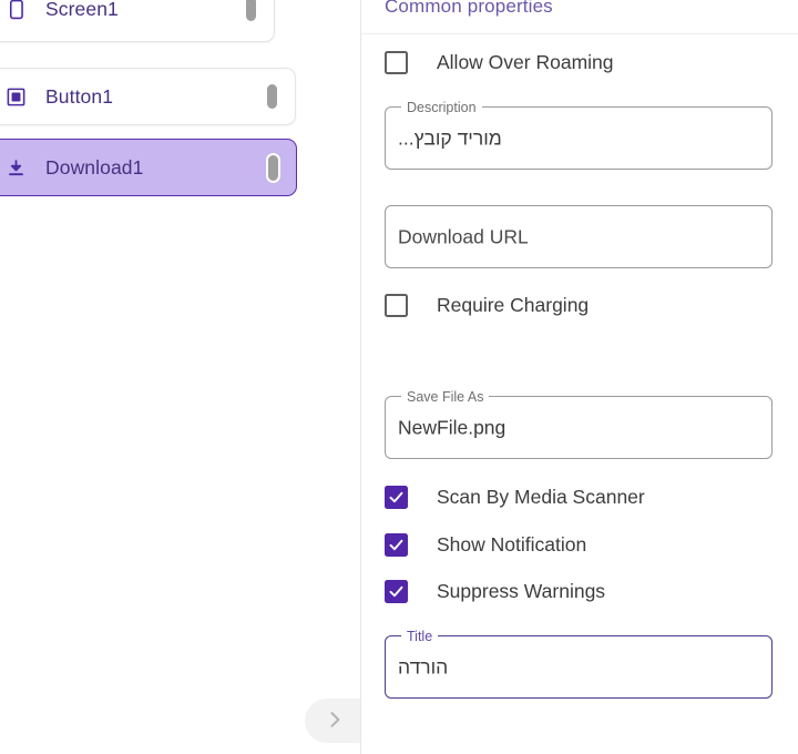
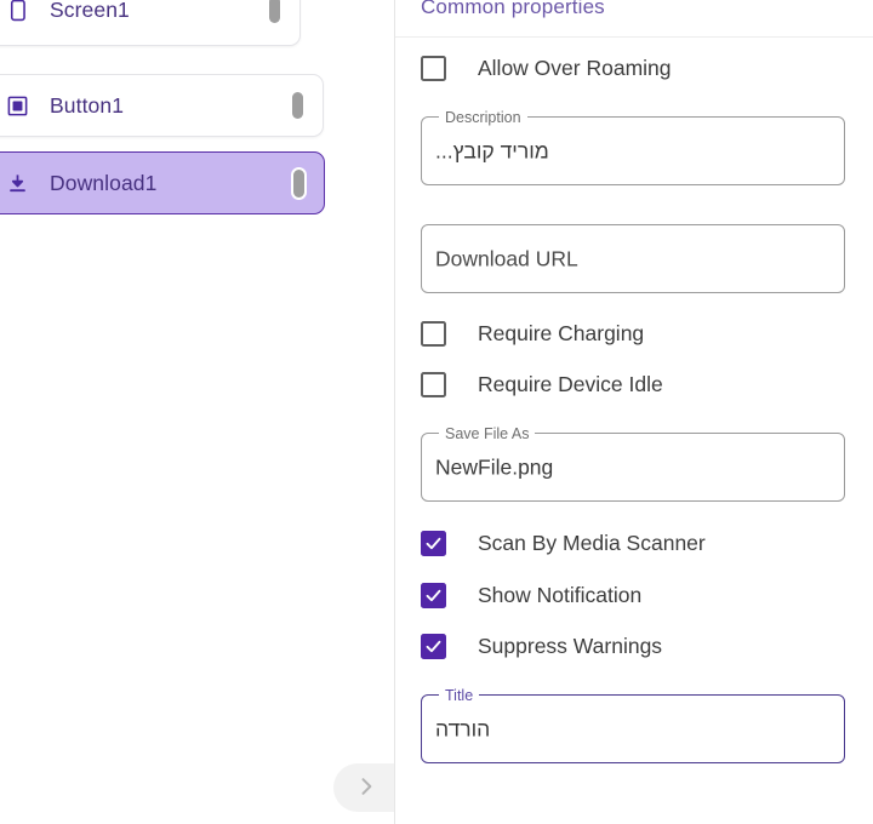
  Screen1
  Button1
  Download1
  Common properties
  Allow Over Roaming
  Require Charging
+ Require Device Idle
  Scan By Media Scanner
  Show Notification
  Suppress Warnings
  Description
  מוריד קובץ...
  Download URL
  Save File As
  NewFile.png
  Title
  הורדה
